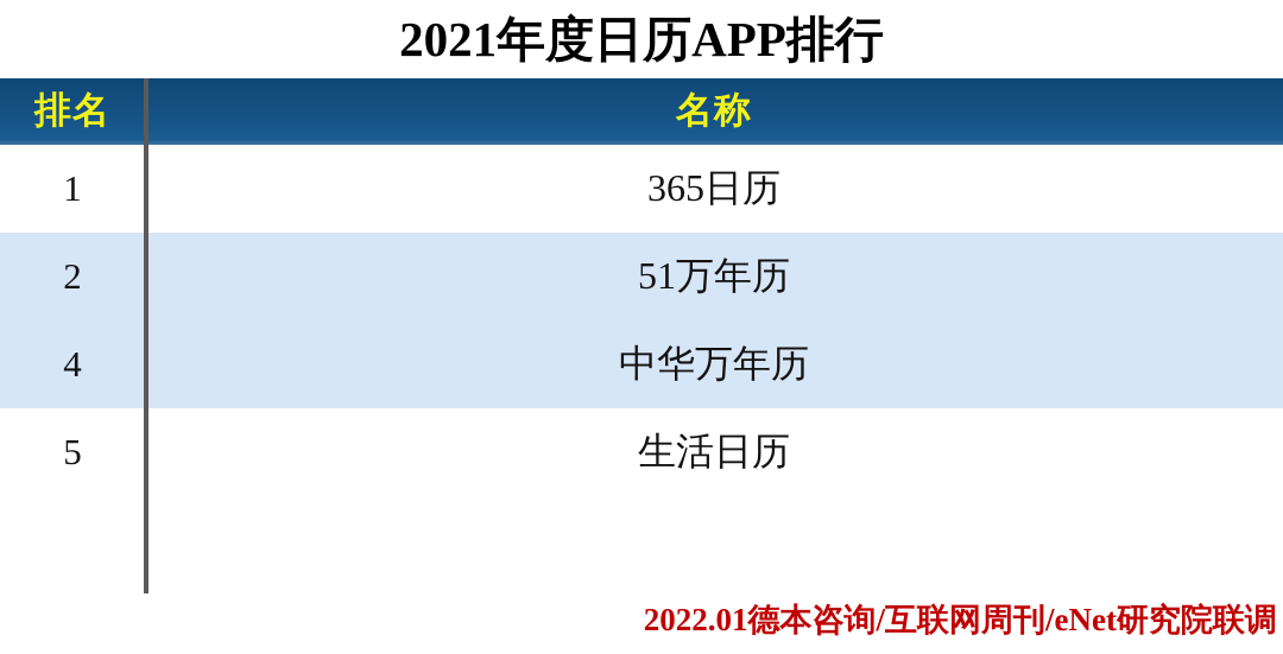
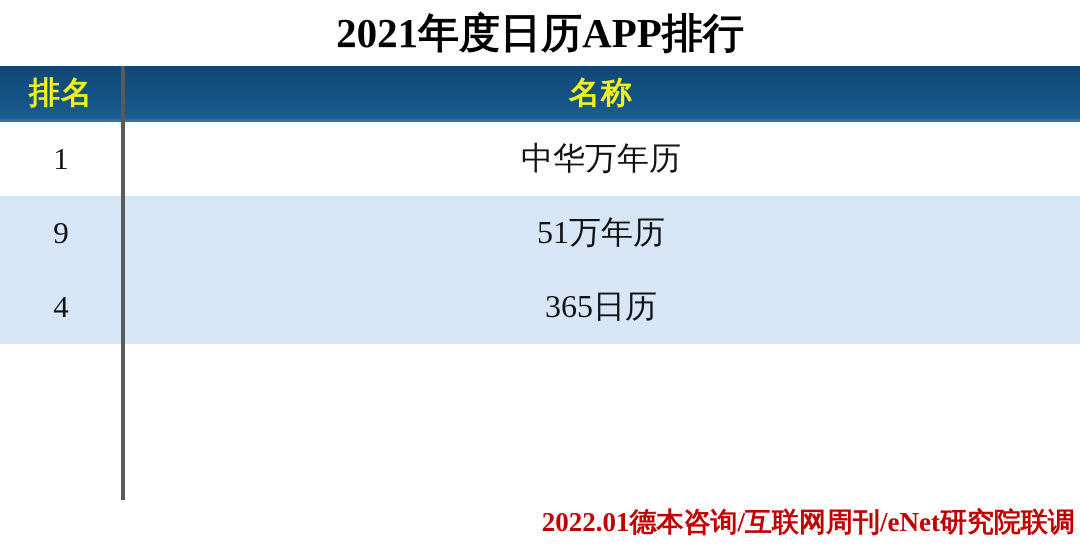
  2021年度日历APP排行
  排名	名称
- 1	365日历
+ 1	中华万年历
- 2	51万年历
+ 9	51万年历
- 4	中华万年历
+ 4	365日历
- 5	生活日历
  2022.01德本咨询/互联网周刊/eNet研究院联调
